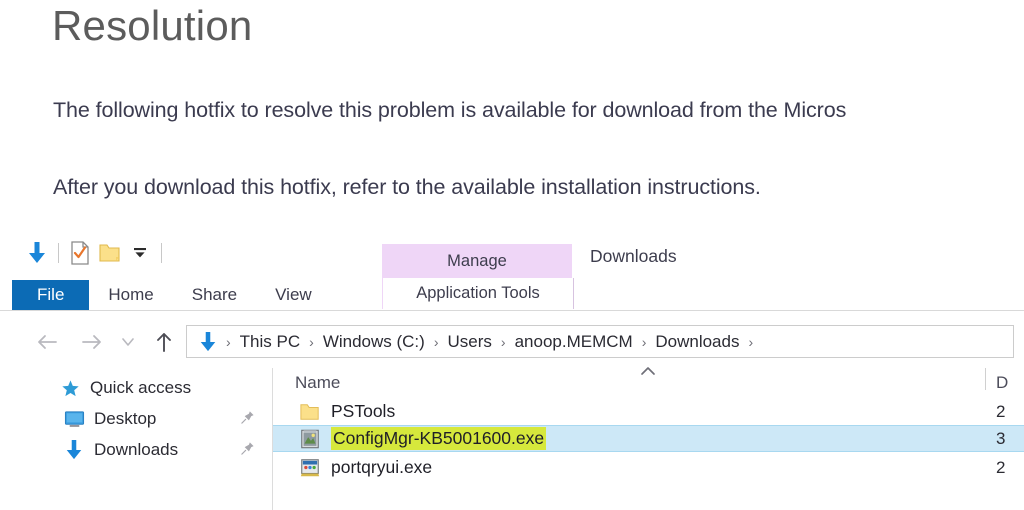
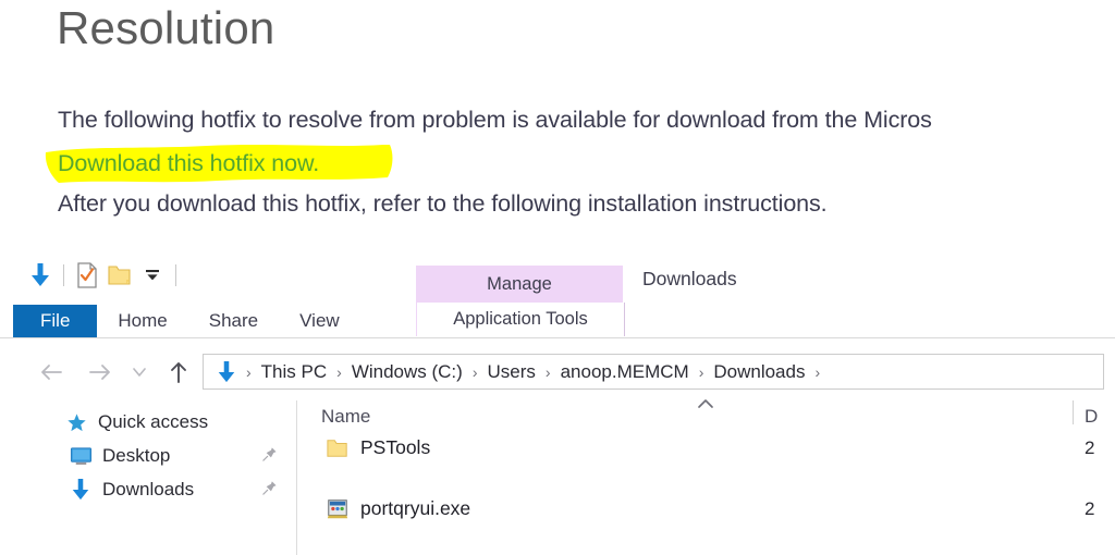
  Resolution
- The following hotfix to resolve this problem is available for download from the Micros
+ The following hotfix to resolve from problem is available for download from the Micros
+ Download this hotfix now.
- After you download this hotfix, refer to the available installation instructions.
+ After you download this hotfix, refer to the following installation instructions.
  Manage
  Application Tools
  Downloads
  File
  Home
  Share
  View
  ›
  This PC
  ›
  Windows (C:)
  ›
  Users
  ›
  anoop.MEMCM
  ›
  Downloads
  ›
  Name
  D
  Quick access
  Desktop
  Downloads
  PSTools
  2
- ConfigMgr-KB5001600.exe
- 3
  portqryui.exe
  2
